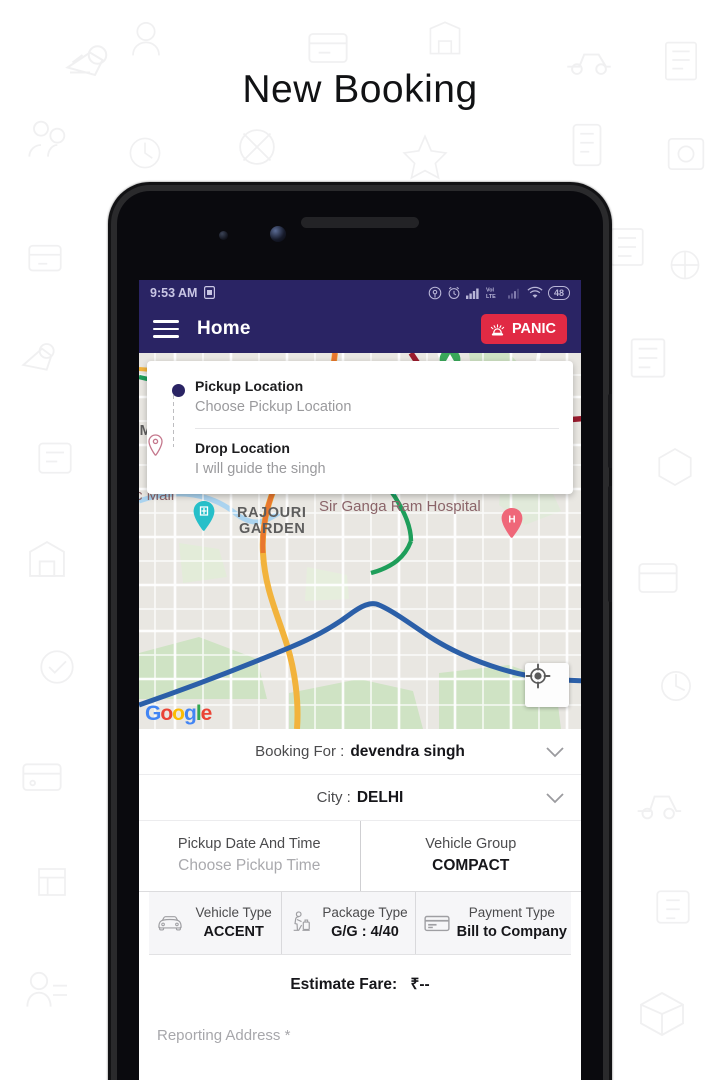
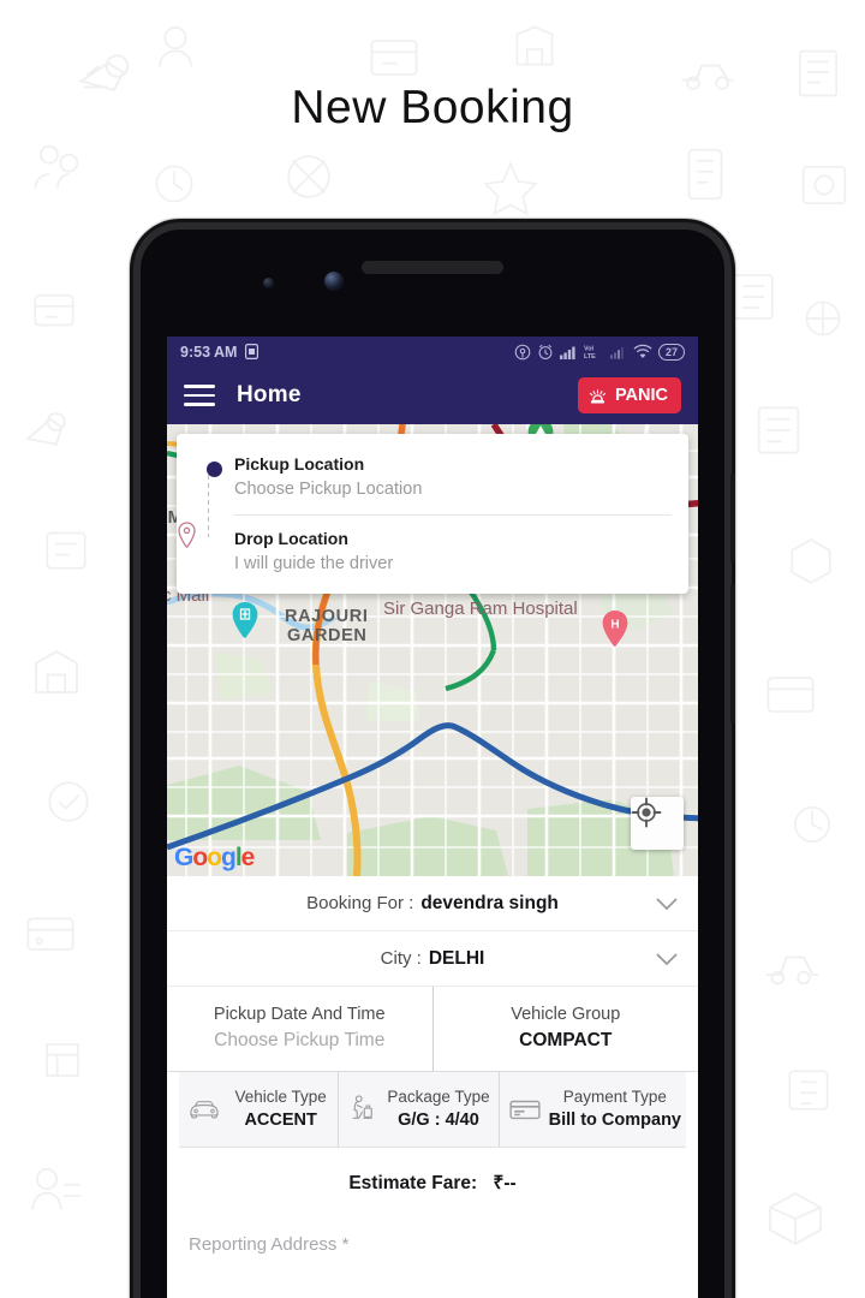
  New Booking
  9:53 AM
- 48
+ 27
  Home
  PANIC
  c Mall
  RAJOURI
  GARDEN
  Sir Ganga Ram Hospital
  H
  Google
  Pickup Location
  Choose Pickup Location
  Drop Location
- I will guide the singh
+ I will guide the driver
  Booking For :
  devendra singh
  City :
  DELHI
  Pickup Date And Time
  Choose Pickup Time
  Vehicle Group
  COMPACT
  Vehicle Type
  ACCENT
  Package Type
  G/G : 4/40
  Payment Type
  Bill to Company
  Estimate Fare: ₹--
  Reporting Address *
